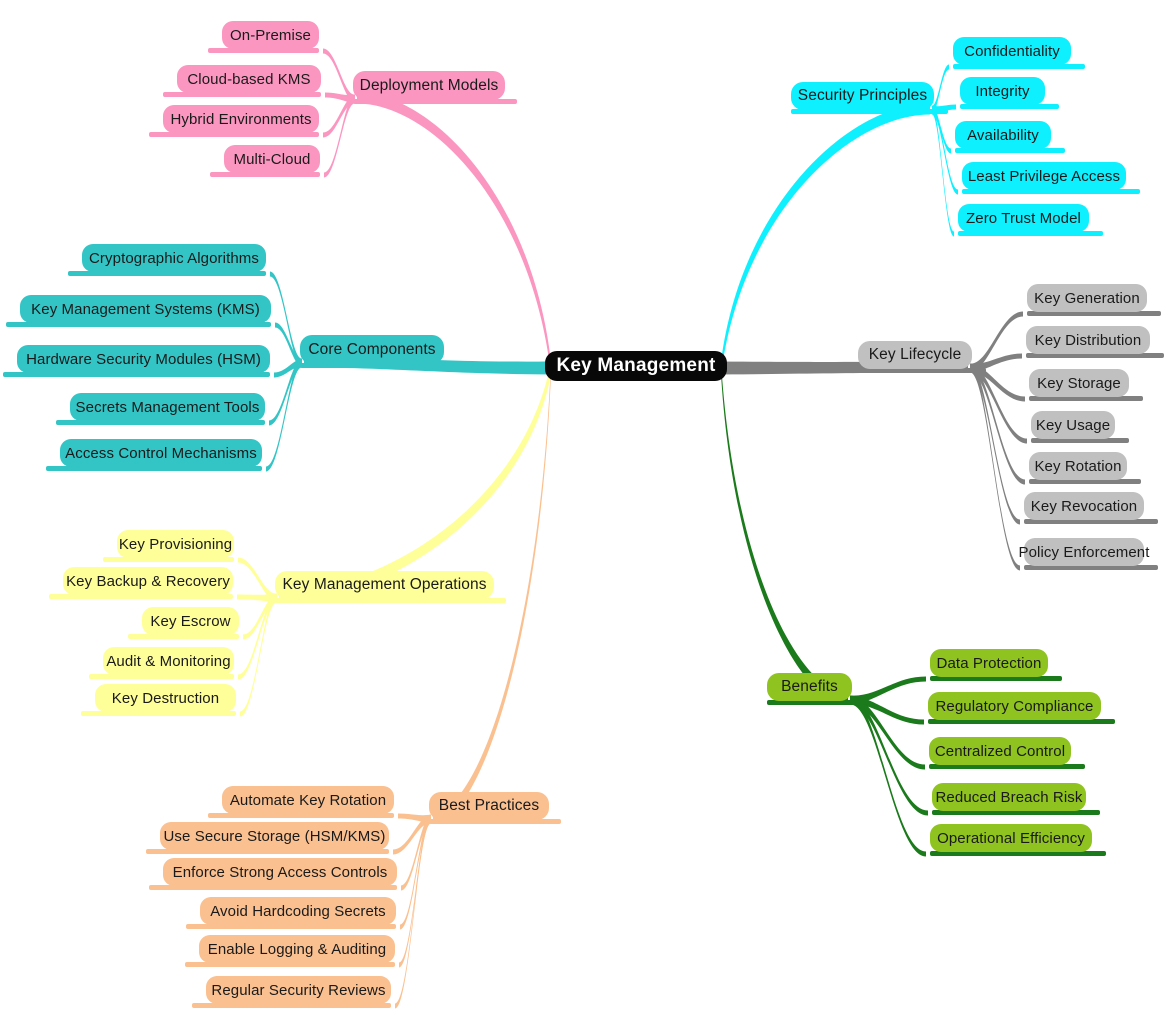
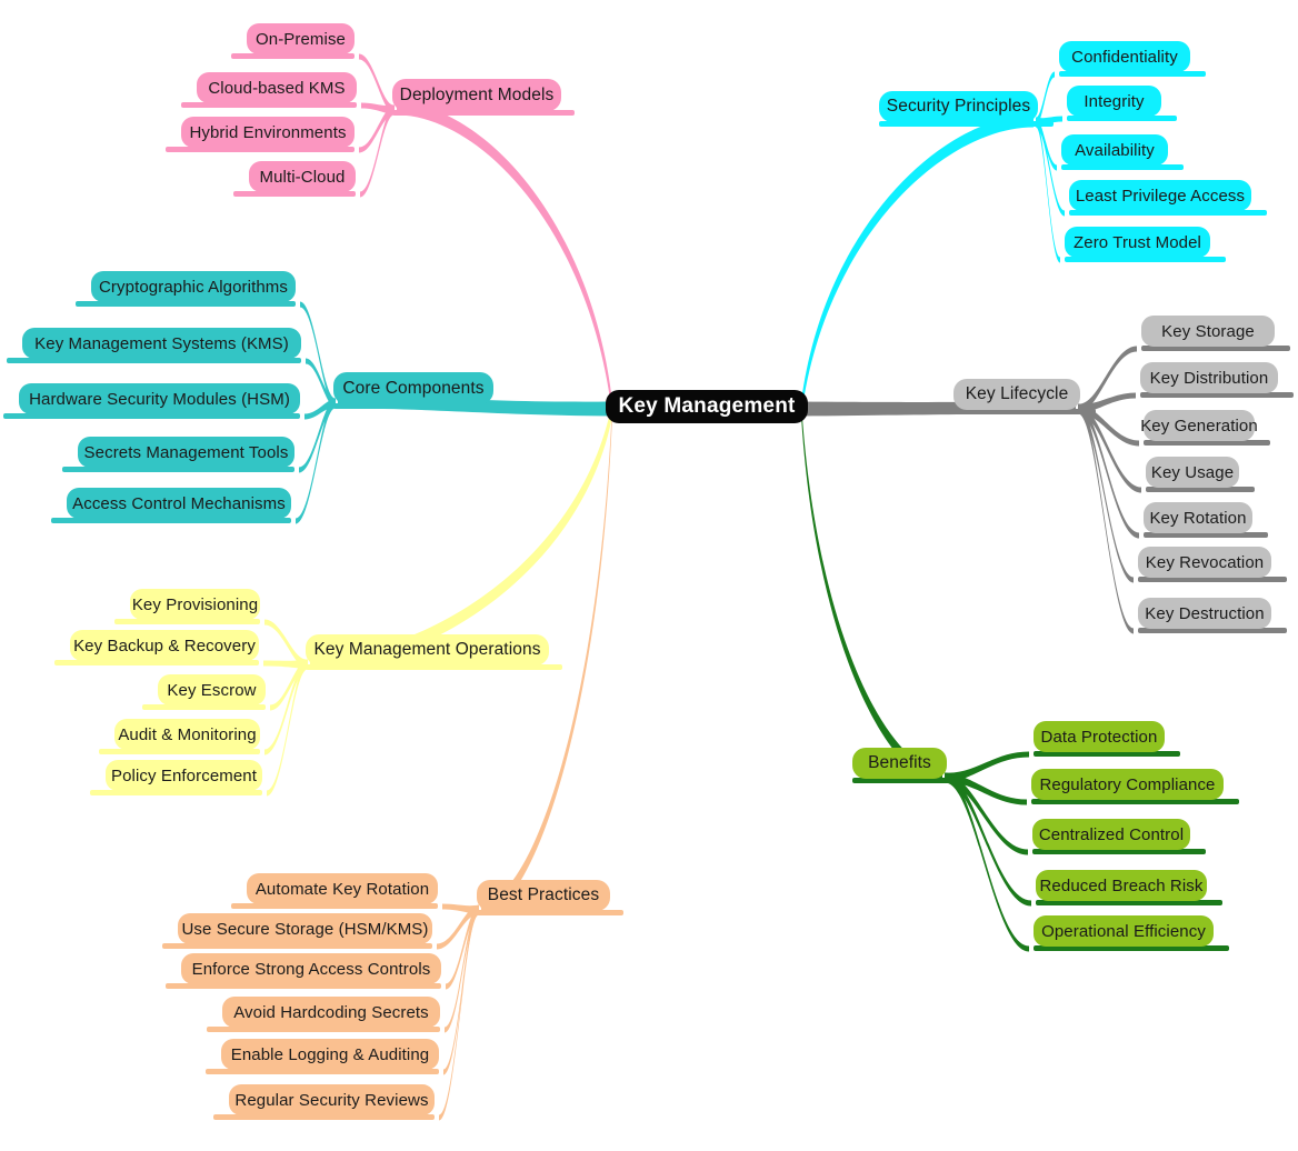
  Deployment Models
  Security Principles
  Core Components
  Key Lifecycle
  Key Management Operations
  Benefits
  Best Practices
  On-Premise
  Cloud-based KMS
  Hybrid Environments
  Multi-Cloud
  Confidentiality
  Integrity
  Availability
  Least Privilege Access
  Zero Trust Model
  Cryptographic Algorithms
  Key Management Systems (KMS)
  Hardware Security Modules (HSM)
  Secrets Management Tools
  Access Control Mechanisms
- Key Generation
+ Key Storage
  Key Distribution
- Key Storage
+ Key Generation
  Key Usage
  Key Rotation
  Key Revocation
- Policy Enforcement
+ Key Destruction
  Key Provisioning
  Key Backup & Recovery
  Key Escrow
  Audit & Monitoring
- Key Destruction
+ Policy Enforcement
  Data Protection
  Regulatory Compliance
  Centralized Control
  Reduced Breach Risk
  Operational Efficiency
  Automate Key Rotation
  Use Secure Storage (HSM/KMS)
  Enforce Strong Access Controls
  Avoid Hardcoding Secrets
  Enable Logging & Auditing
  Regular Security Reviews
  Key Management
